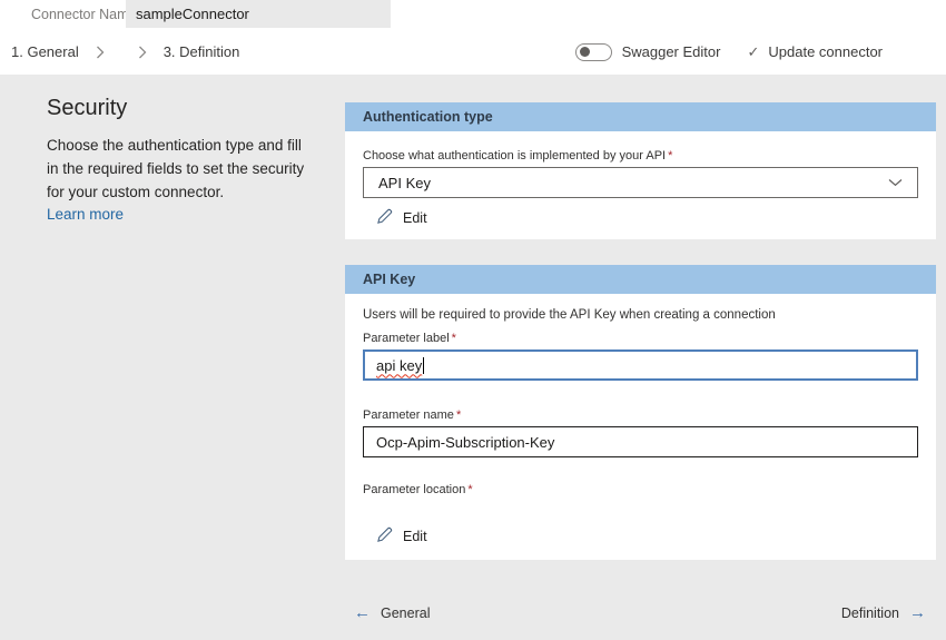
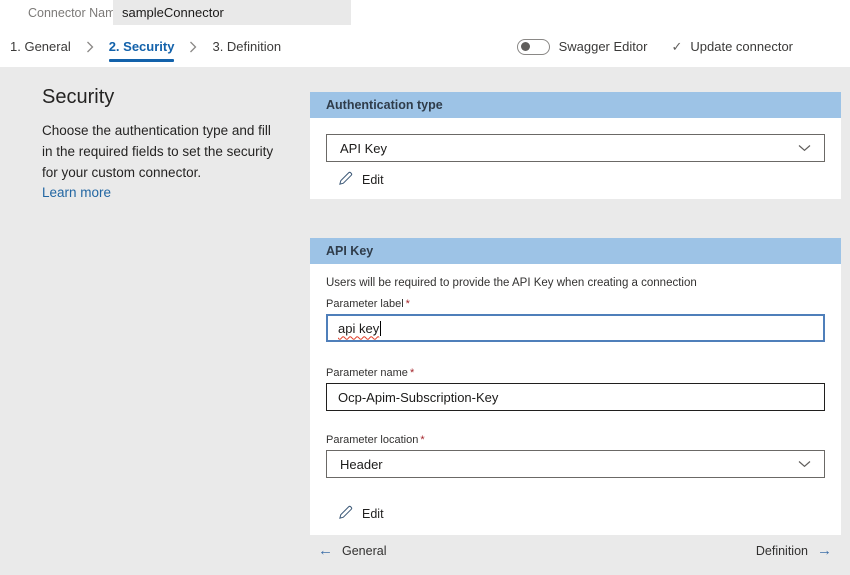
  Connector Nam
  sampleConnector
  1. General
+ 2. Security
  3. Definition
  Swagger Editor
  ✓
  Update connector
  Security
  Choose the authentication type and fill in the required fields to set the security for your custom connector.
  Learn more
  Authentication type
- Choose what authentication is implemented by your API *
  API Key
  Edit
  API Key
  Users will be required to provide the API Key when creating a connection
  Parameter label *
  api key
  Parameter name *
  Ocp-Apim-Subscription-Key
  Parameter location *
+ Header
  Edit
  ←
  General
  Definition
  →
